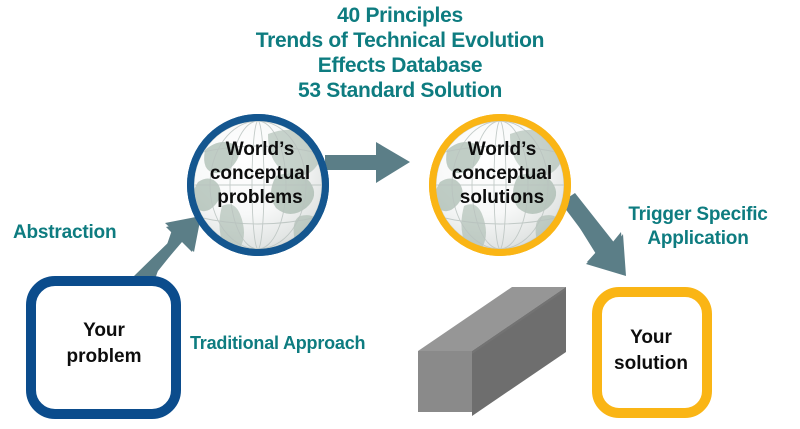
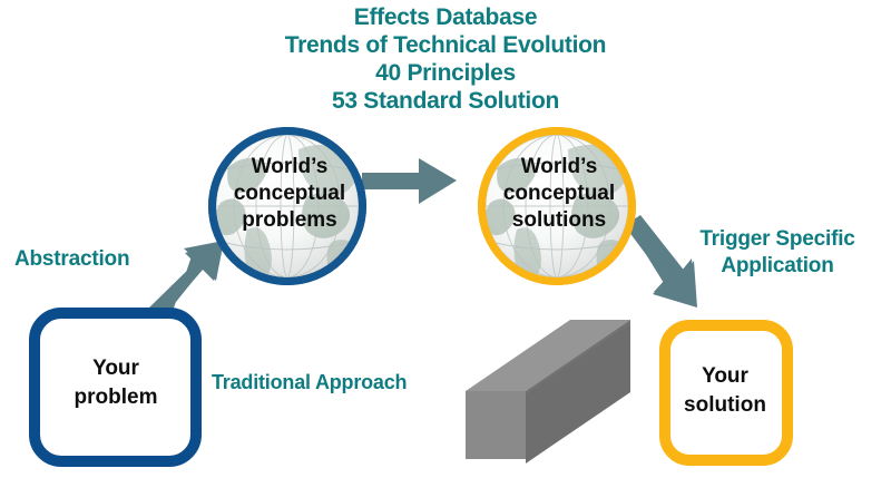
- 40 Principles
+ Effects Database
  Trends of Technical Evolution
- Effects Database
+ 40 Principles
  53 Standard Solution
  World’s
  conceptual
  problems
  World’s
  conceptual
  solutions
  Your
  problem
  Your
  solution
  Abstraction
  Traditional Approach
  Trigger Specific Application
